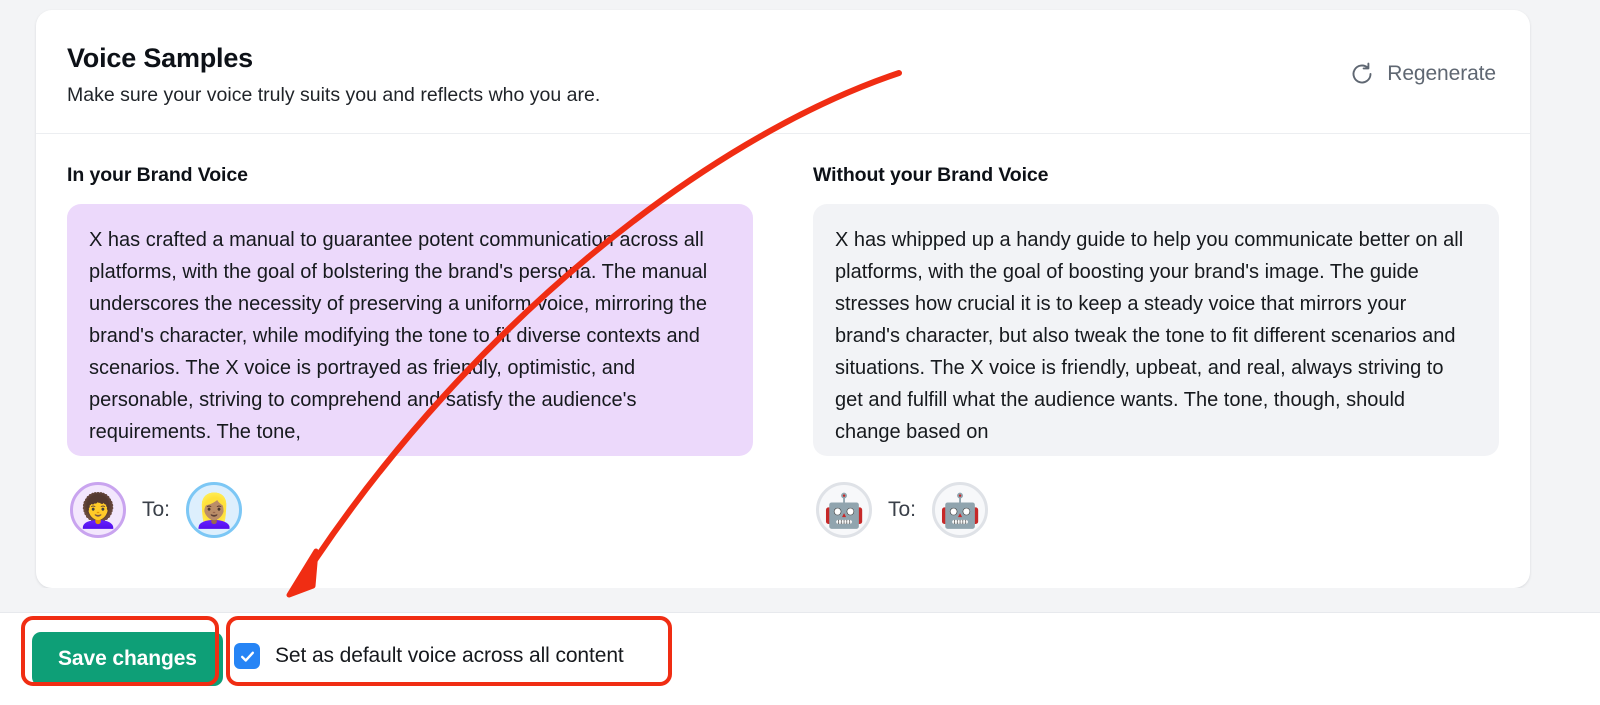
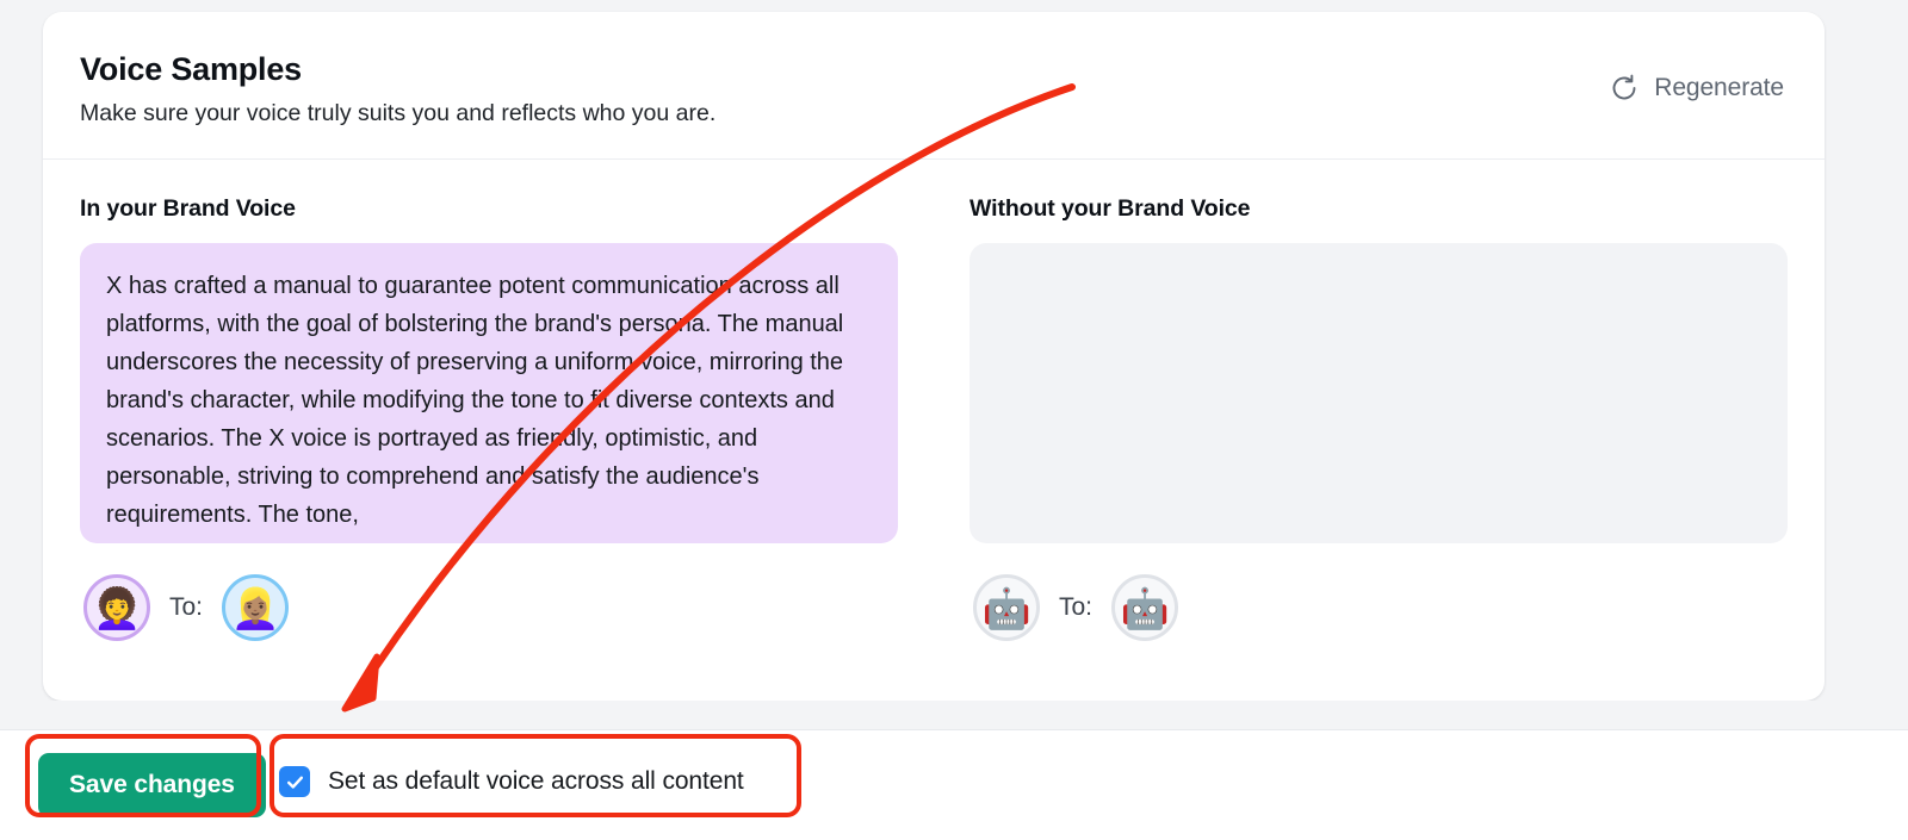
  Voice Samples
  Make sure your voice truly suits you and reflects who you are.
  Regenerate
  In your Brand Voice
  X has crafted a manual to guarantee potent communicatio across all platforms, with the goal of bolstering the brand's persoa. The manual underscores the necessity of preserving a uniform voice, mirroring the brand's character, while modifying the tone tot diverse contexts and scenarios. The X voice is portrayed as friedly, optimistic, and personable, striving to comprehend and satisfy the audience's requirements. The tone,
  👩‍🦱
  To:
  👱🏽‍♀️
  Without your Brand Voice
- X has whipped up a handy guide to help you communicate better on all platforms, with the goal of boosting your brand's image. The guide stresses how crucial it is to keep a steady voice that mirrors your brand's character, but also tweak the tone to fit different scenarios and situations. The X voice is friendly, upbeat, and real, always striving to get and fulfill what the audience wants. The tone, though, should change based on
  🤖
  To:
  🤖
  Save changes
  Set as default voice across all content
